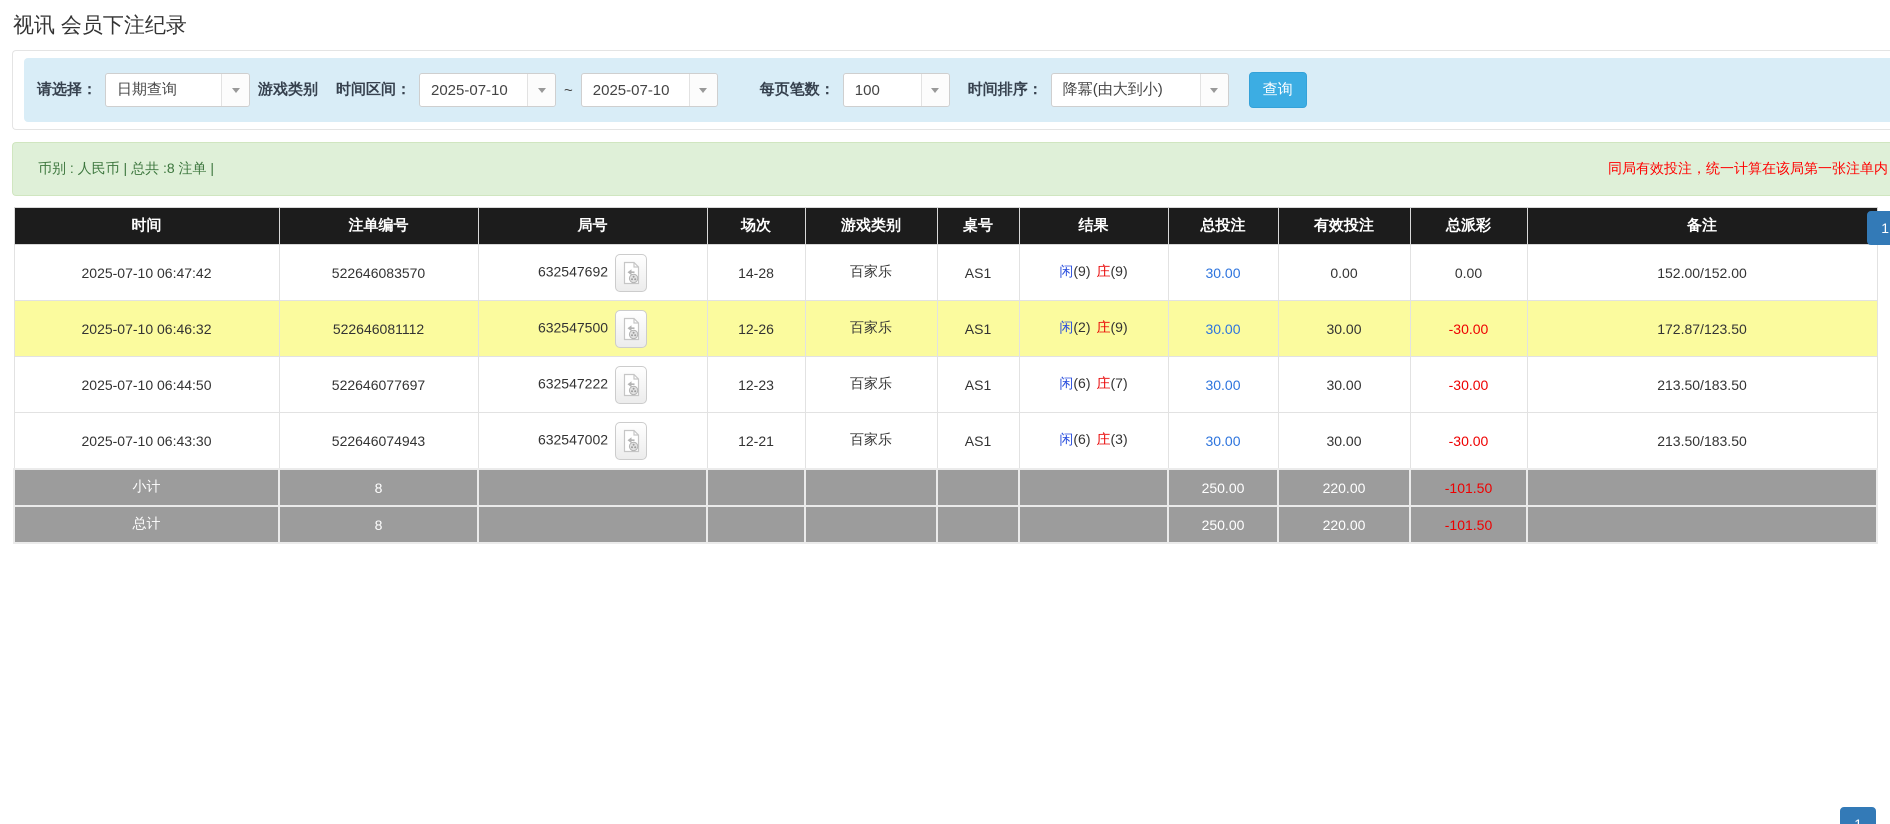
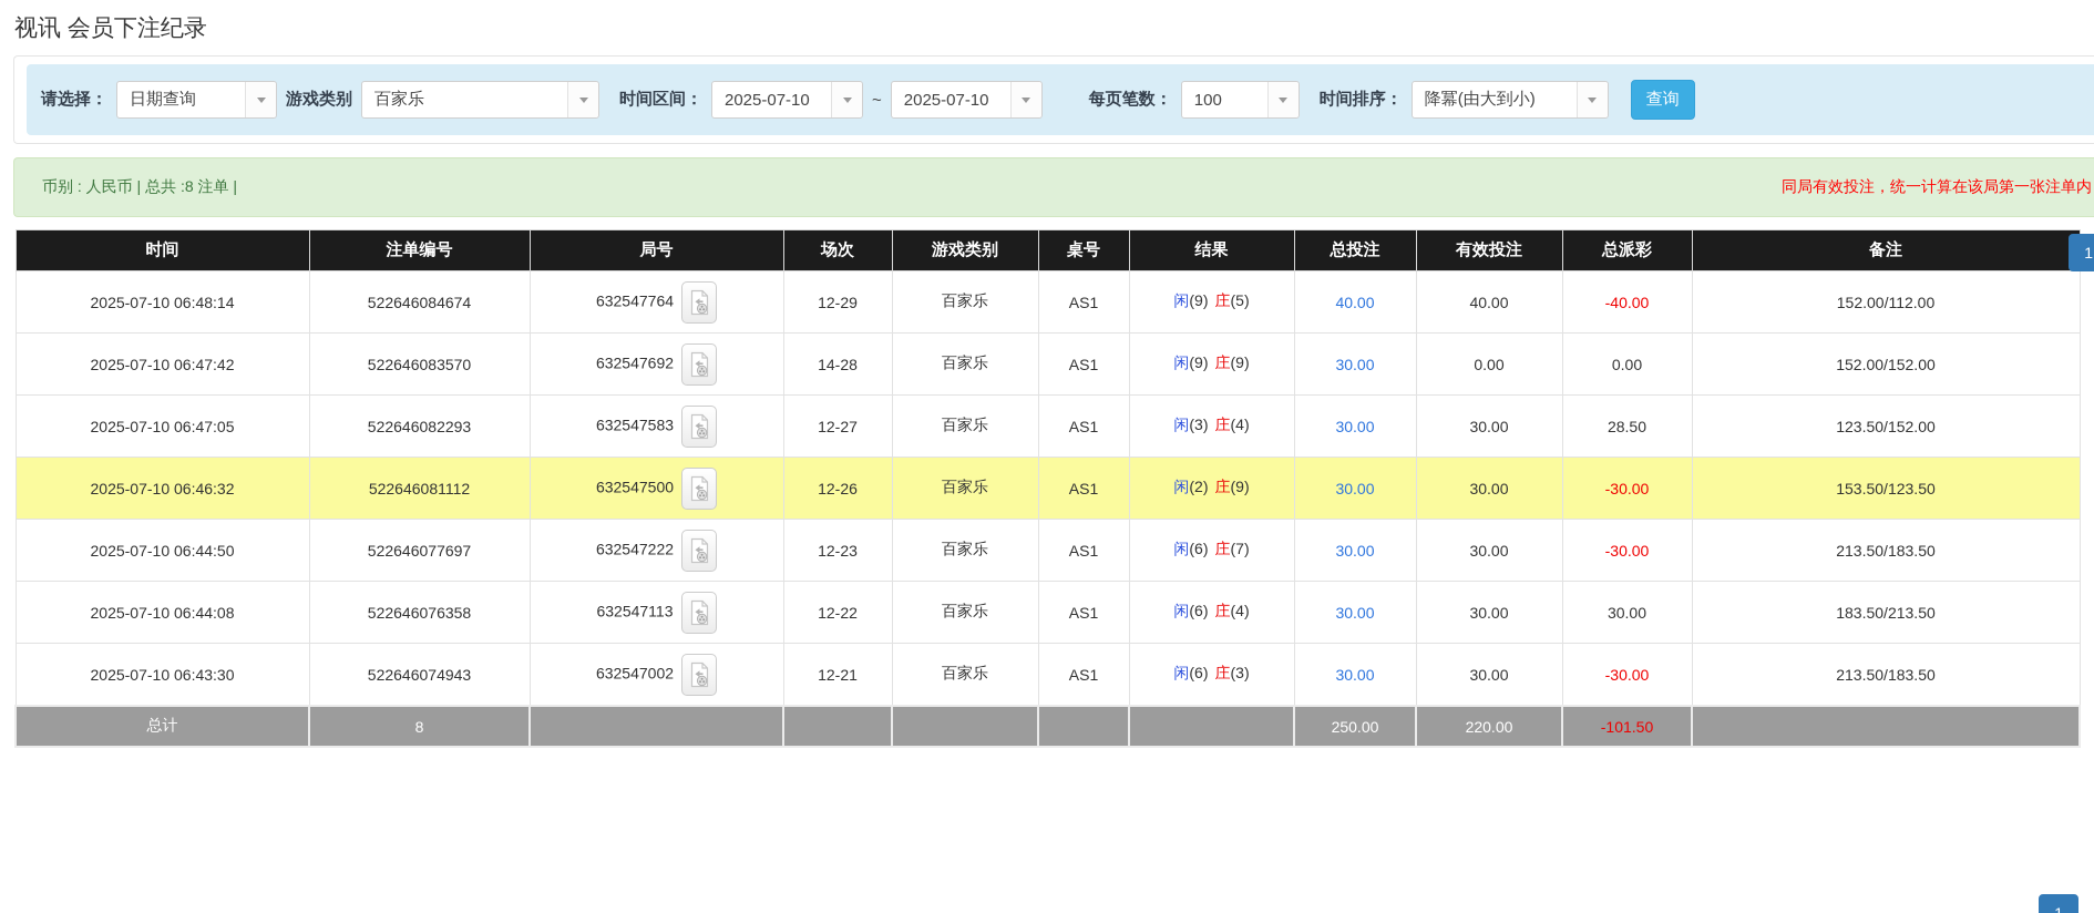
  视讯 会员下注纪录
  请选择：
  日期查询
  游戏类别
+ 百家乐
  时间区间：
  2025-07-10
  ~
  2025-07-10
  每页笔数：
  100
  时间排序：
  降冪(由大到小)
  查询
  币别 : 人民币 | 总共 :8 注单 |
  同局有效投注，统一计算在该局第一张注单内
  1
  时间	注单编号	局号	场次	游戏类别	桌号	结果	总投注	有效投注	总派彩	备注
+ 2025-07-10 06:48:14	522646084674	632547764	12-29	百家乐	AS1	闲(9) 庄(5)	40.00	40.00	-40.00	152.00/112.00
  2025-07-10 06:47:42	522646083570	632547692	14-28	百家乐	AS1	闲(9) 庄(9)	30.00	0.00	0.00	152.00/152.00
+ 2025-07-10 06:47:05	522646082293	632547583	12-27	百家乐	AS1	闲(3) 庄(4)	30.00	30.00	28.50	123.50/152.00
- 2025-07-10 06:46:32	522646081112	632547500	12-26	百家乐	AS1	闲(2) 庄(9)	30.00	30.00	-30.00	172.87/123.50
+ 2025-07-10 06:46:32	522646081112	632547500	12-26	百家乐	AS1	闲(2) 庄(9)	30.00	30.00	-30.00	153.50/123.50
  2025-07-10 06:44:50	522646077697	632547222	12-23	百家乐	AS1	闲(6) 庄(7)	30.00	30.00	-30.00	213.50/183.50
+ 2025-07-10 06:44:08	522646076358	632547113	12-22	百家乐	AS1	闲(6) 庄(4)	30.00	30.00	30.00	183.50/213.50
  2025-07-10 06:43:30	522646074943	632547002	12-21	百家乐	AS1	闲(6) 庄(3)	30.00	30.00	-30.00	213.50/183.50
- 小计	8						250.00	220.00	-101.50
  总计	8						250.00	220.00	-101.50
